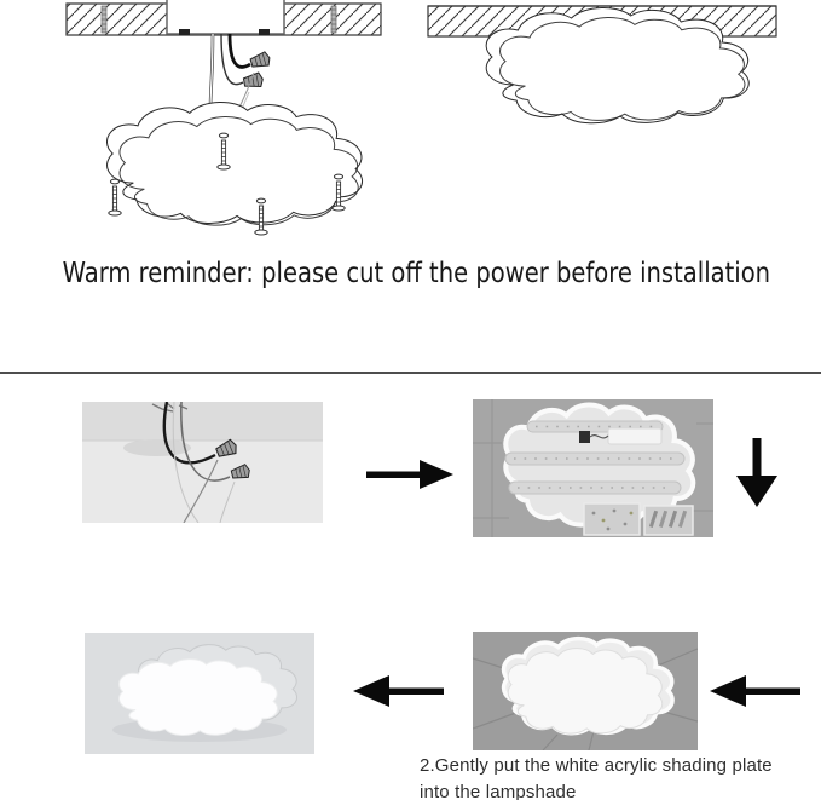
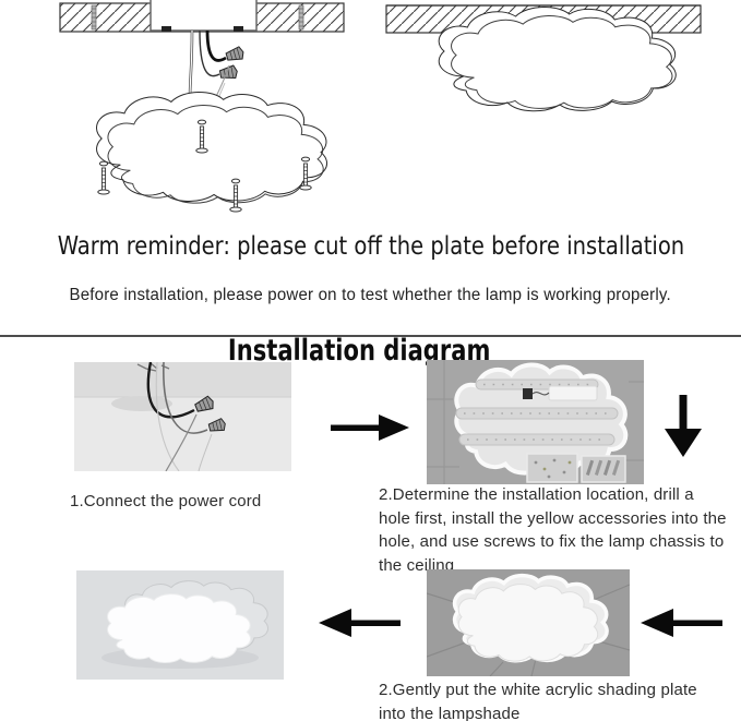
- Warm reminder: please cut off the power before installation
+ Warm reminder: please cut off the plate before installation
+ Before installation, please power on to test whether the lamp is working properly.
+ Installation diagram
+ 1.Connect the power cord
+ 2.Determine the installation location, drill a hole first, install the yellow accessories into the hole, and use screws to fix the lamp chassis to the ceiling
  2.Gently put the white acrylic shading plate into the lampshade
